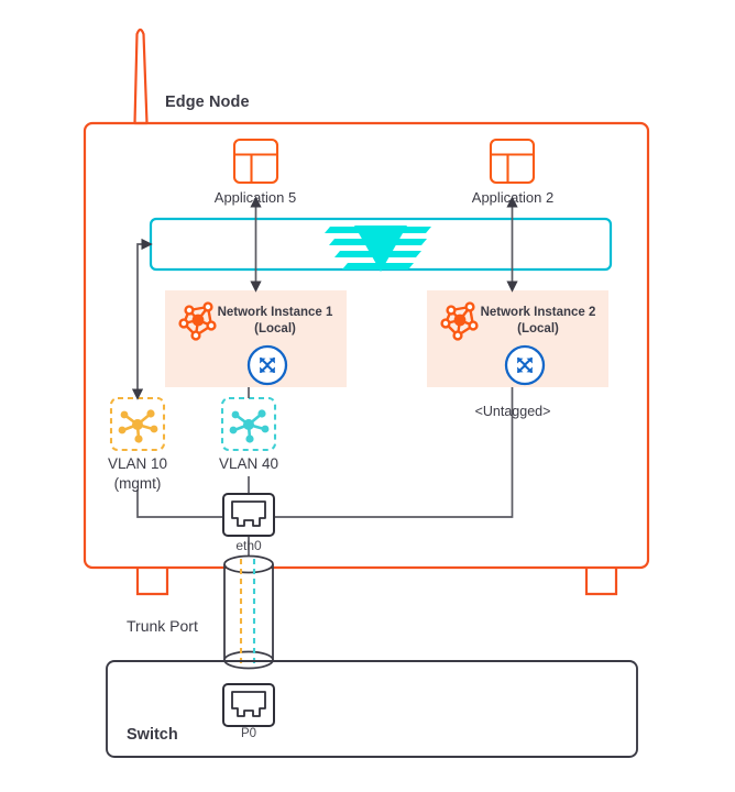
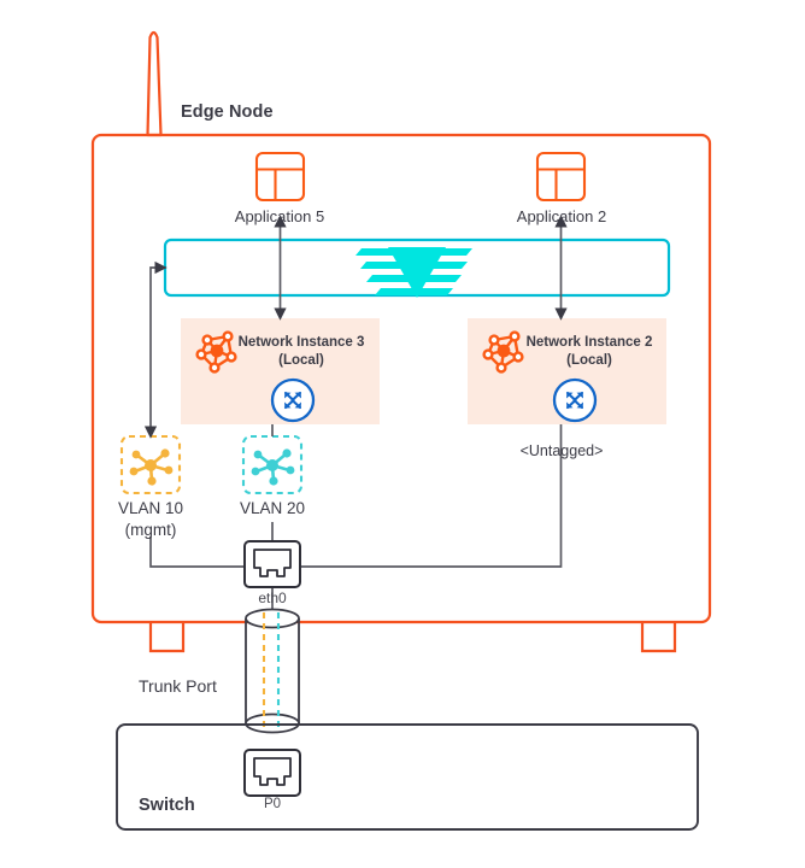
  Edge Node
  Application 5
  Application 2
- Network Instance 1
+ Network Instance 3
  (Local)
  Network Instance 2
  (Local)
  VLAN 10
  (mgmt)
- VLAN 40
+ VLAN 20
  <Untagged>
  eth0
  Trunk Port
  Switch
  P0
